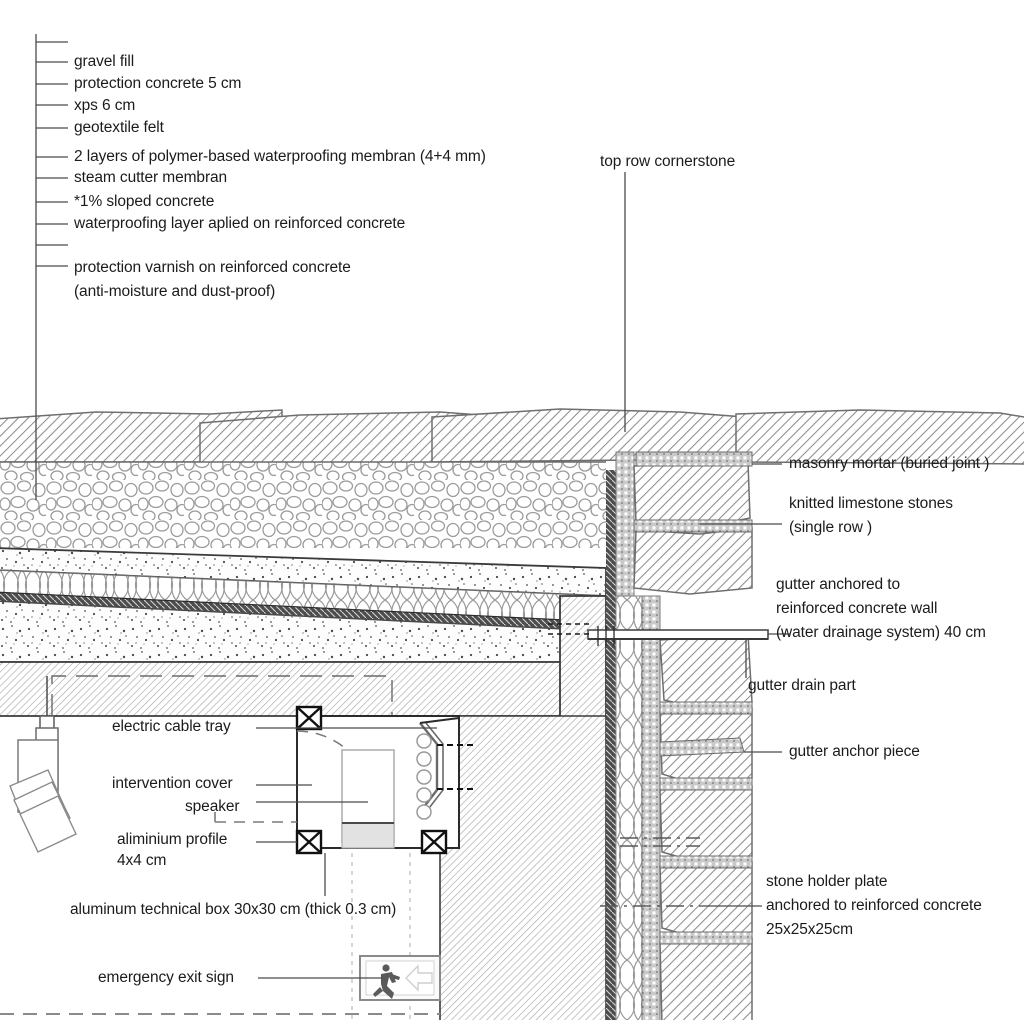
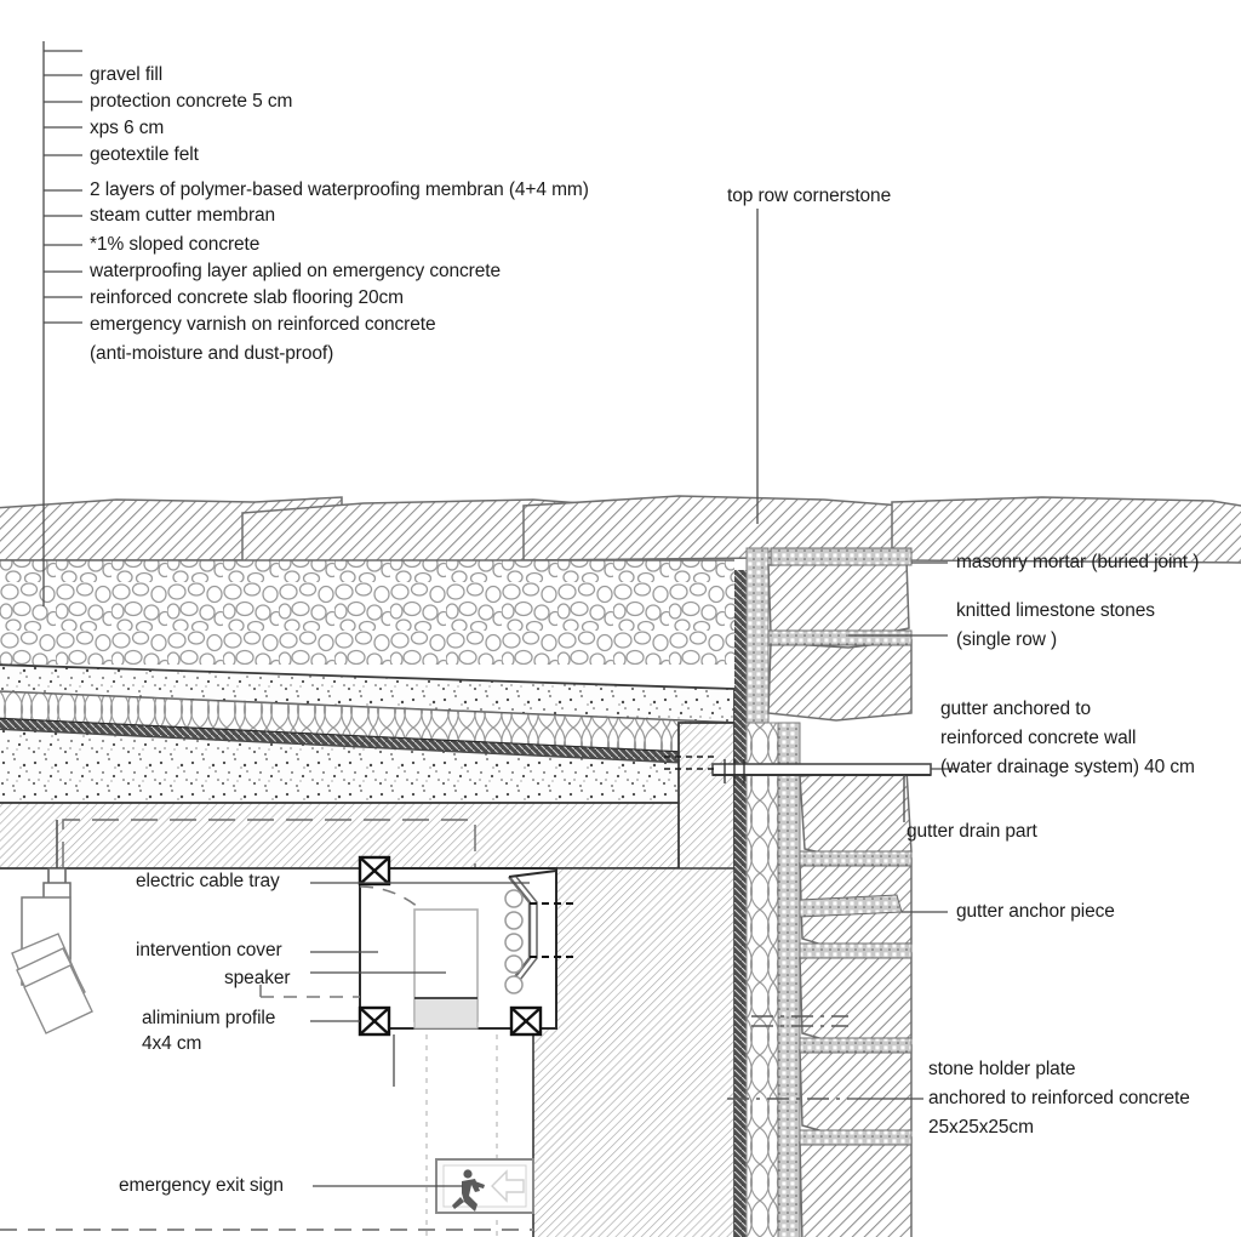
  gravel fill
  protection concrete 5 cm
  xps 6 cm
  geotextile felt
  2 layers of polymer-based waterproofing membran (4+4 mm)
  steam cutter membran
  *1% sloped concrete
- waterproofing layer aplied on reinforced concrete
+ waterproofing layer aplied on emergency concrete
+ reinforced concrete slab flooring 20cm
- protection varnish on reinforced concrete
+ emergency varnish on reinforced concrete
  (anti-moisture and dust-proof)
  top row cornerstone
  masonry mortar (buried joint )
  knitted limestone stones
  (single row )
  gutter anchored to
  reinforced concrete wall
  (water drainage system) 40 cm
  gutter drain part
  gutter anchor piece
  stone holder plate
  anchored to reinforced concrete
  25x25x25cm
  electric cable tray
  intervention cover
  speaker
  aliminium profile
  4x4 cm
- aluminum technical box 30x30 cm (thick 0.3 cm)
  emergency exit sign
